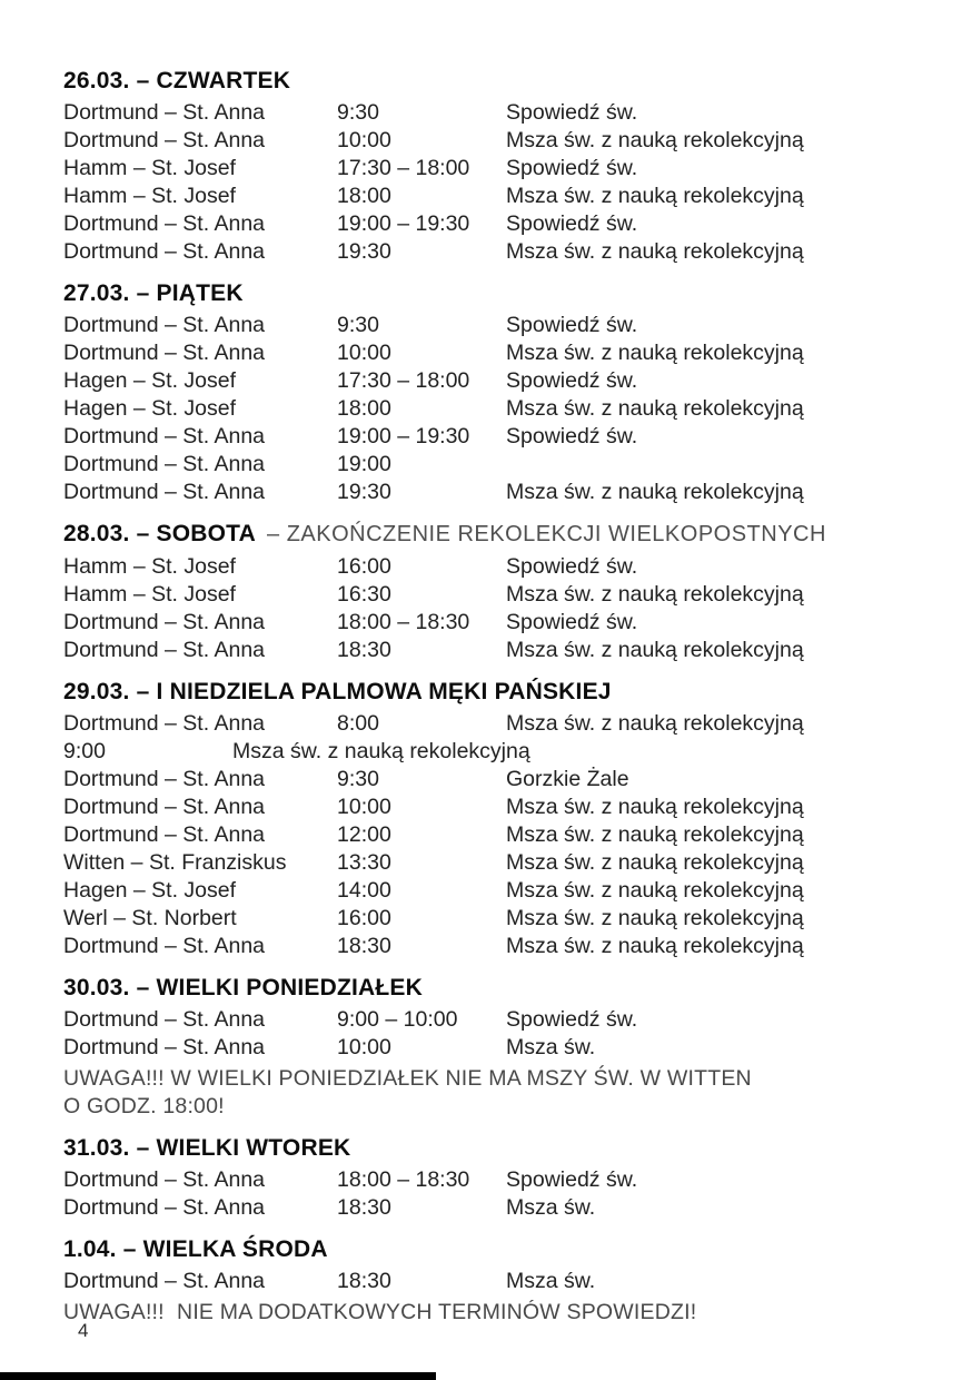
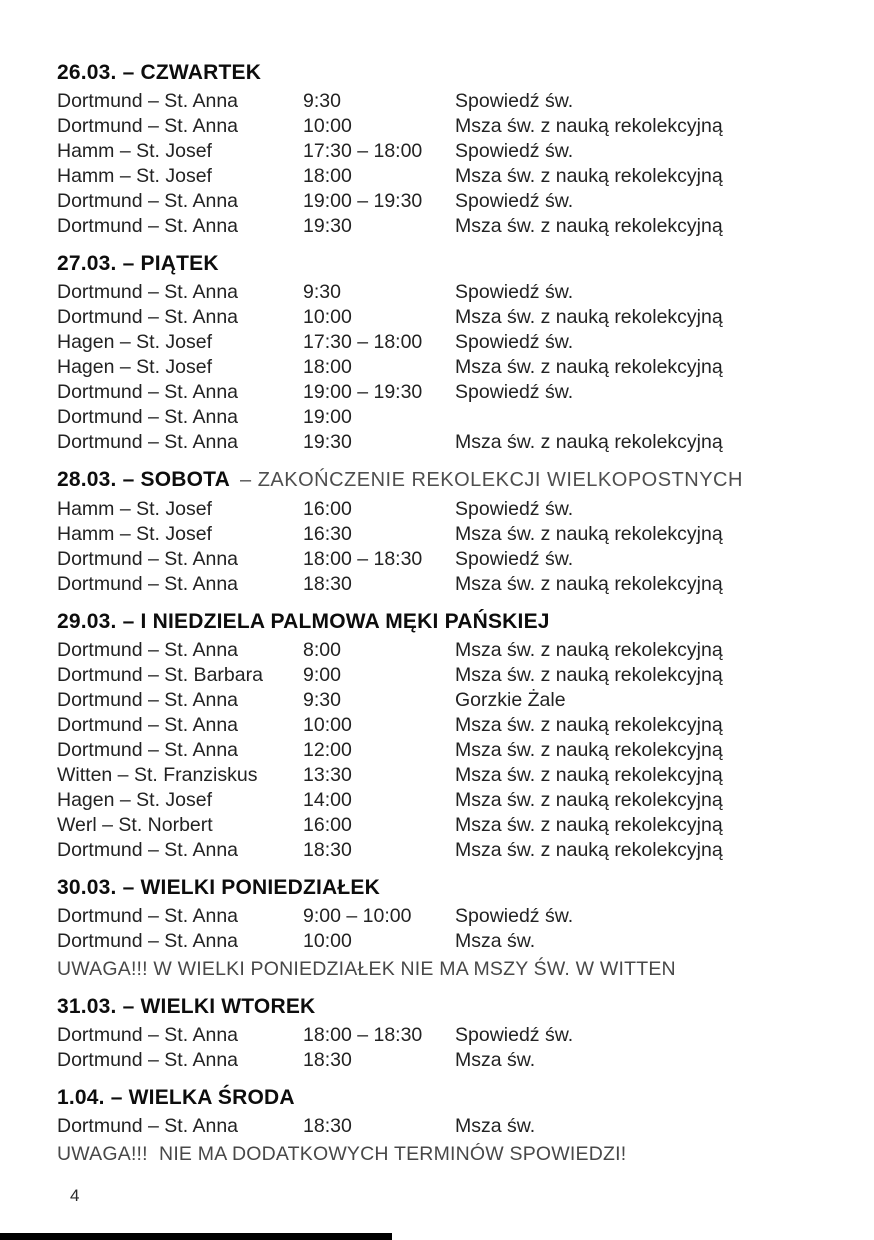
  26.03. – CZWARTEK
  Dortmund – St. Anna
  9:30
  Spowiedź św.
  Dortmund – St. Anna
  10:00
  Msza św. z nauką rekolekcyjną
  Hamm – St. Josef
  17:30 – 18:00
  Spowiedź św.
  Hamm – St. Josef
  18:00
  Msza św. z nauką rekolekcyjną
  Dortmund – St. Anna
  19:00 – 19:30
  Spowiedź św.
  Dortmund – St. Anna
  19:30
  Msza św. z nauką rekolekcyjną
  27.03. – PIĄTEK
  Dortmund – St. Anna
  9:30
  Spowiedź św.
  Dortmund – St. Anna
  10:00
  Msza św. z nauką rekolekcyjną
  Hagen – St. Josef
  17:30 – 18:00
  Spowiedź św.
  Hagen – St. Josef
  18:00
  Msza św. z nauką rekolekcyjną
  Dortmund – St. Anna
  19:00 – 19:30
  Spowiedź św.
  Dortmund – St. Anna
  19:00
  Dortmund – St. Anna
  19:30
  Msza św. z nauką rekolekcyjną
  28.03. – SOBOTA – ZAKOŃCZENIE REKOLEKCJI WIELKOPOSTNYCH
  Hamm – St. Josef
  16:00
  Spowiedź św.
  Hamm – St. Josef
  16:30
  Msza św. z nauką rekolekcyjną
  Dortmund – St. Anna
  18:00 – 18:30
  Spowiedź św.
  Dortmund – St. Anna
  18:30
  Msza św. z nauką rekolekcyjną
  29.03. – I NIEDZIELA PALMOWA MĘKI PAŃSKIEJ
  Dortmund – St. Anna
  8:00
  Msza św. z nauką rekolekcyjną
+ Dortmund – St. Barbara
  9:00
  Msza św. z nauką rekolekcyjną
  Dortmund – St. Anna
  9:30
  Gorzkie Żale
  Dortmund – St. Anna
  10:00
  Msza św. z nauką rekolekcyjną
  Dortmund – St. Anna
  12:00
  Msza św. z nauką rekolekcyjną
  Witten – St. Franziskus
  13:30
  Msza św. z nauką rekolekcyjną
  Hagen – St. Josef
  14:00
  Msza św. z nauką rekolekcyjną
  Werl – St. Norbert
  16:00
  Msza św. z nauką rekolekcyjną
  Dortmund – St. Anna
  18:30
  Msza św. z nauką rekolekcyjną
  30.03. – WIELKI PONIEDZIAŁEK
  Dortmund – St. Anna
  9:00 – 10:00
  Spowiedź św.
  Dortmund – St. Anna
  10:00
  Msza św.
  UWAGA!!! W WIELKI PONIEDZIAŁEK NIE MA MSZY ŚW. W WITTEN
- O GODZ. 18:00!
  31.03. – WIELKI WTOREK
  Dortmund – St. Anna
  18:00 – 18:30
  Spowiedź św.
  Dortmund – St. Anna
  18:30
  Msza św.
  1.04. – WIELKA ŚRODA
  Dortmund – St. Anna
  18:30
  Msza św.
  UWAGA!!! NIE MA DODATKOWYCH TERMINÓW SPOWIEDZI!
  4
